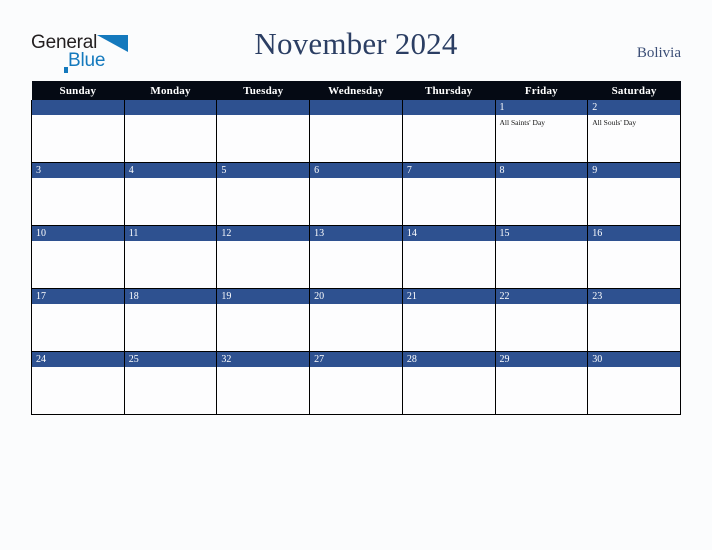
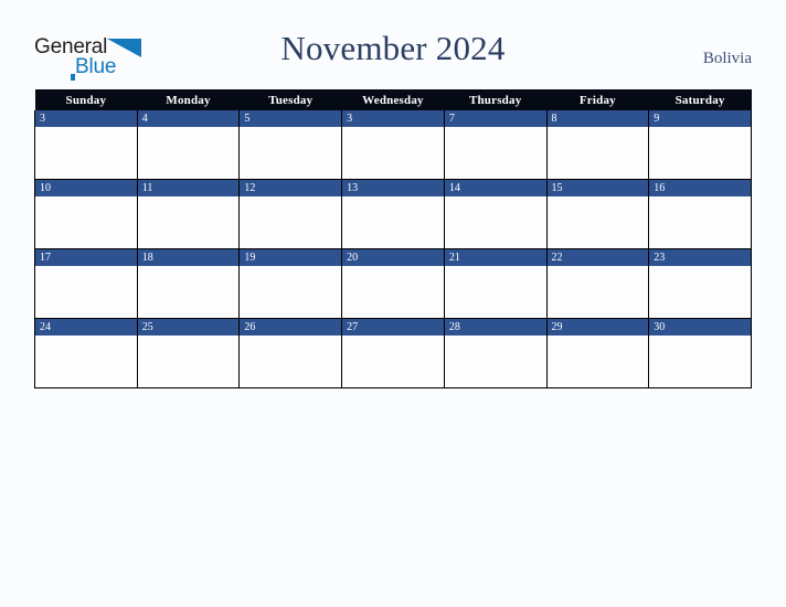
  General
  Blue
  November 2024
  Bolivia
  Sunday	Monday	Tuesday	Wednesday	Thursday	Friday	Saturday
- 					1All Saints' Day	2All Souls' Day
- 3	4	5	6	7	8	9
+ 3	4	5	3	7	8	9
  10	11	12	13	14	15	16
  17	18	19	20	21	22	23
- 24	25	32	27	28	29	30
+ 24	25	26	27	28	29	30
